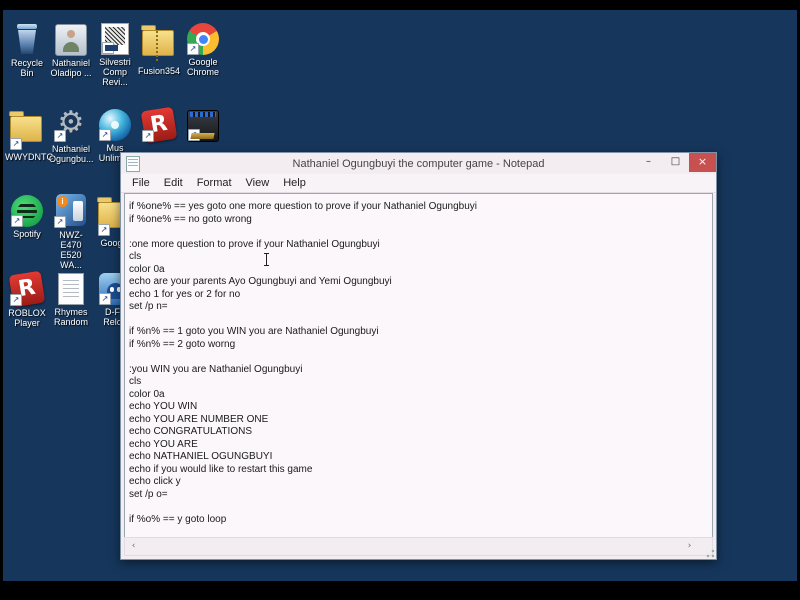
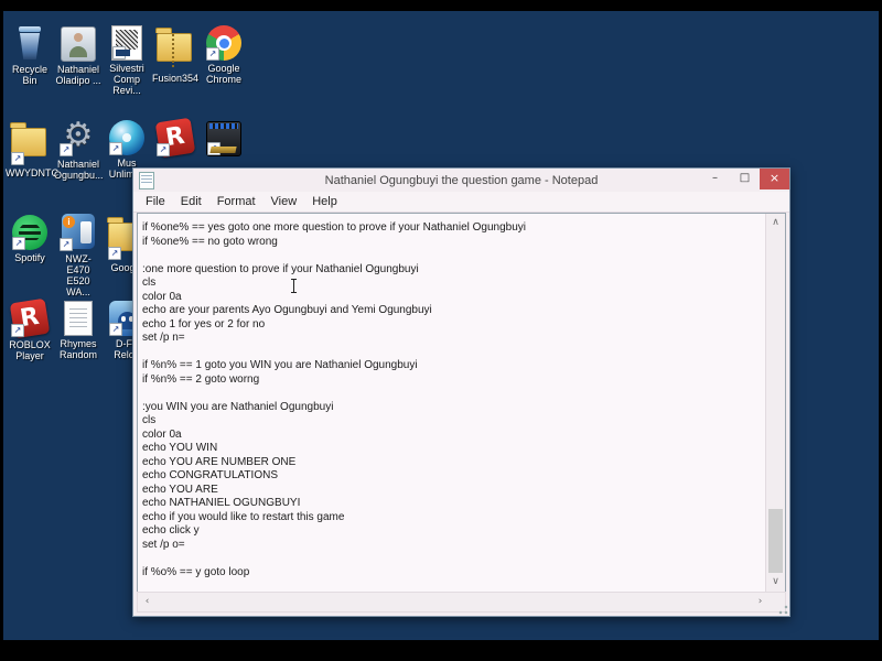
  Recycle Bin
  Nathaniel
  Oladipo ...
  Silvestri
  Comp Revi...
  Fusion354
  ↗
  Google
  Chrome
  ↗
  WWYDNT
  ↗
  Nathaniel
  Ogungbu...
  ↗
  Mus
  ↗
  ↗
  Spotify
  ↗
  NWZ-E470
  E520 WA...
  ↗
  ↗
  ROBLOX
  Player
  Rhymes
  Random
  ↗
  D-F
- Nathaniel Ogungbuyi the computer game - Notepad
+ Nathaniel Ogungbuyi the question game - Notepad
  –
  □
  ×
  File
  Edit
  Format
  View
  Help
  if %one% == yes goto one more question to prove if your Nathaniel Ogungbuyi
  if %one% == no goto wrong
  :one more question to prove if your Nathaniel Ogungbuyi
  cls
  color 0a
  echo are your parents Ayo Ogungbuyi and Yemi Ogungbuyi
  echo 1 for yes or 2 for no
  set /p n=
  if %n% == 1 goto you WIN you are Nathaniel Ogungbuyi
  if %n% == 2 goto worng
  :you WIN you are Nathaniel Ogungbuyi
  cls
  color 0a
  echo YOU WIN
  echo YOU ARE NUMBER ONE
  echo CONGRATULATIONS
  echo YOU ARE
  echo NATHANIEL OGUNGBUYI
  echo if you would like to restart this game
  echo click y
  set /p o=
  if %o% == y goto loop
+ ∧
+ ∨
  ‹
  ›
